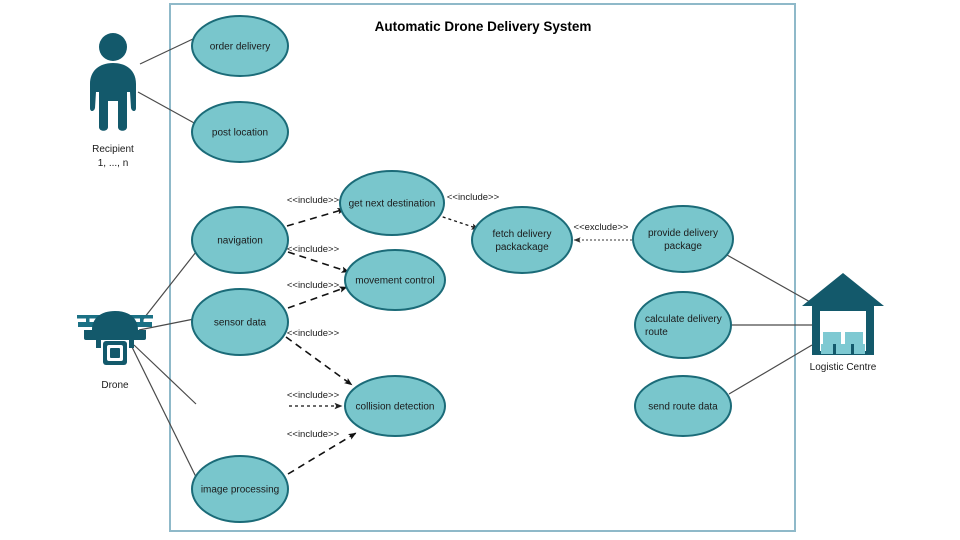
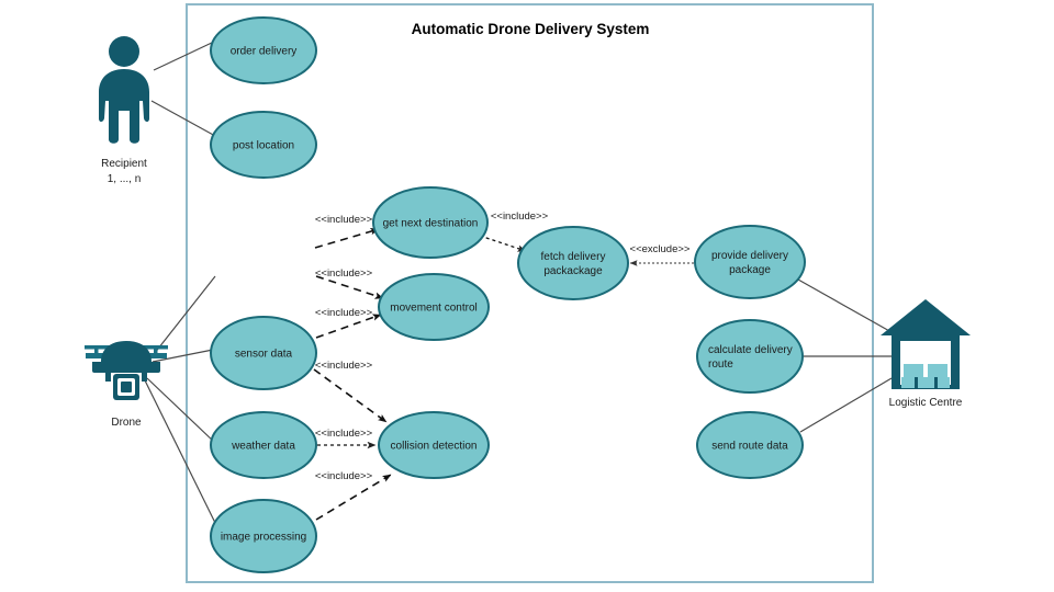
  Automatic Drone Delivery System
  <<include>>
  <<include>>
  <<include>>
  <<include>>
  <<include>>
  <<include>>
  <<include>>
  <<exclude>>
  order delivery
  post location
- navigation
  sensor data
+ weather data
  image processing
  get next destination
  movement control
  collision detection
  fetch delivery
  packackage
  provide delivery
  package
  calculate delivery
  route
  send route data
  Recipient
  1, ..., n
  Drone
  Logistic Centre
